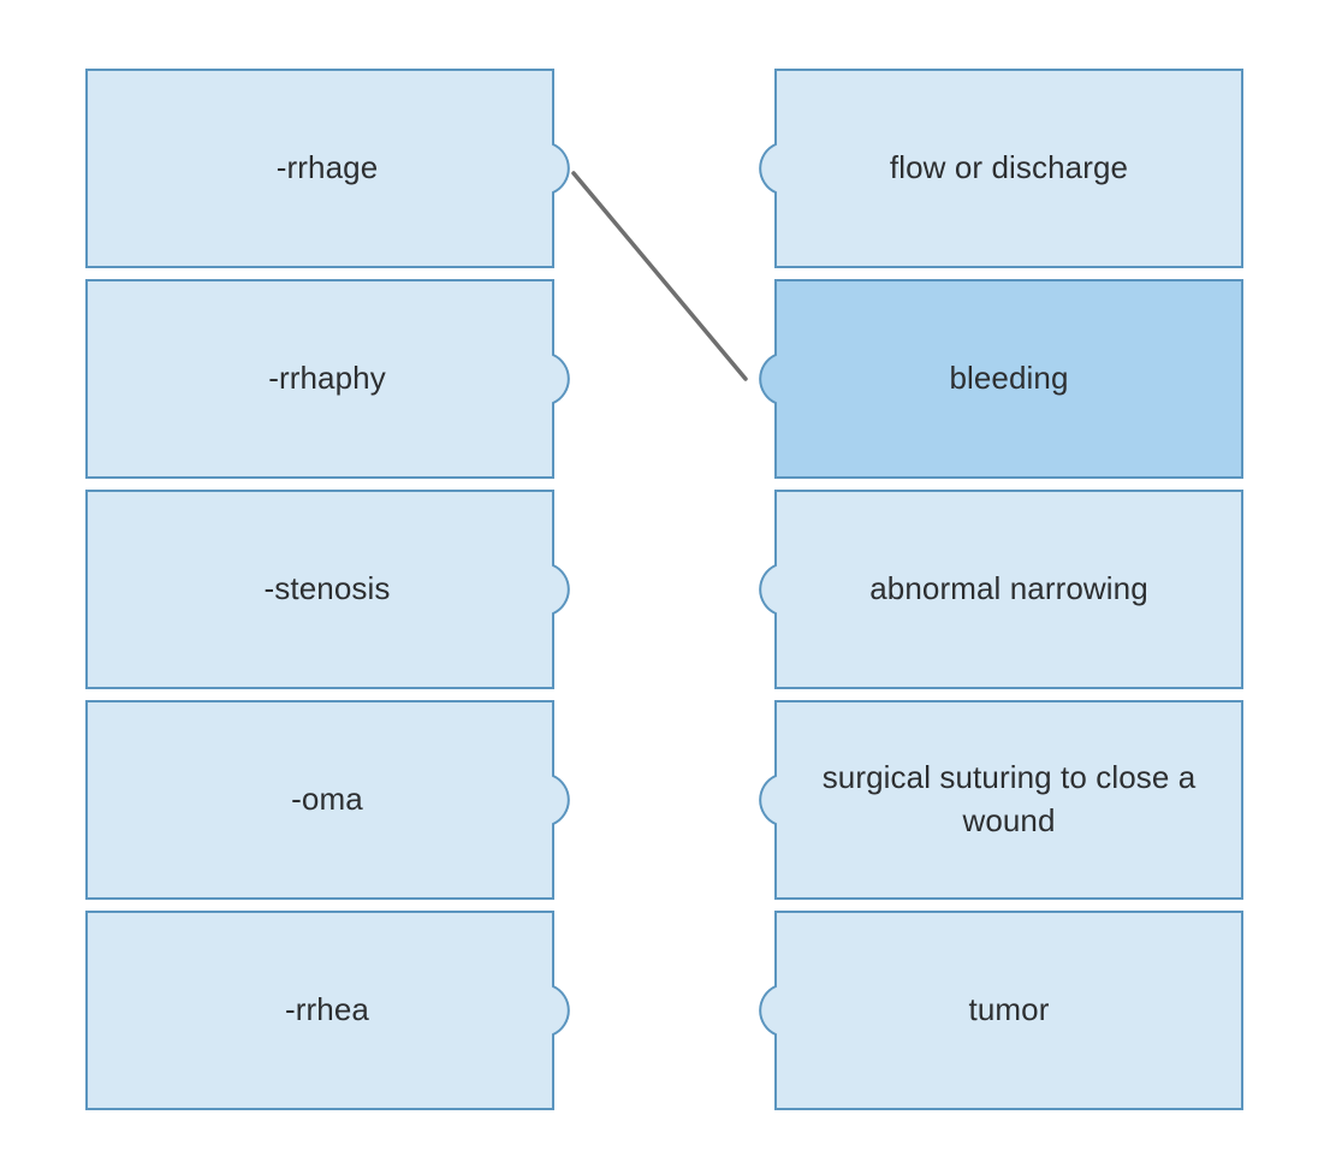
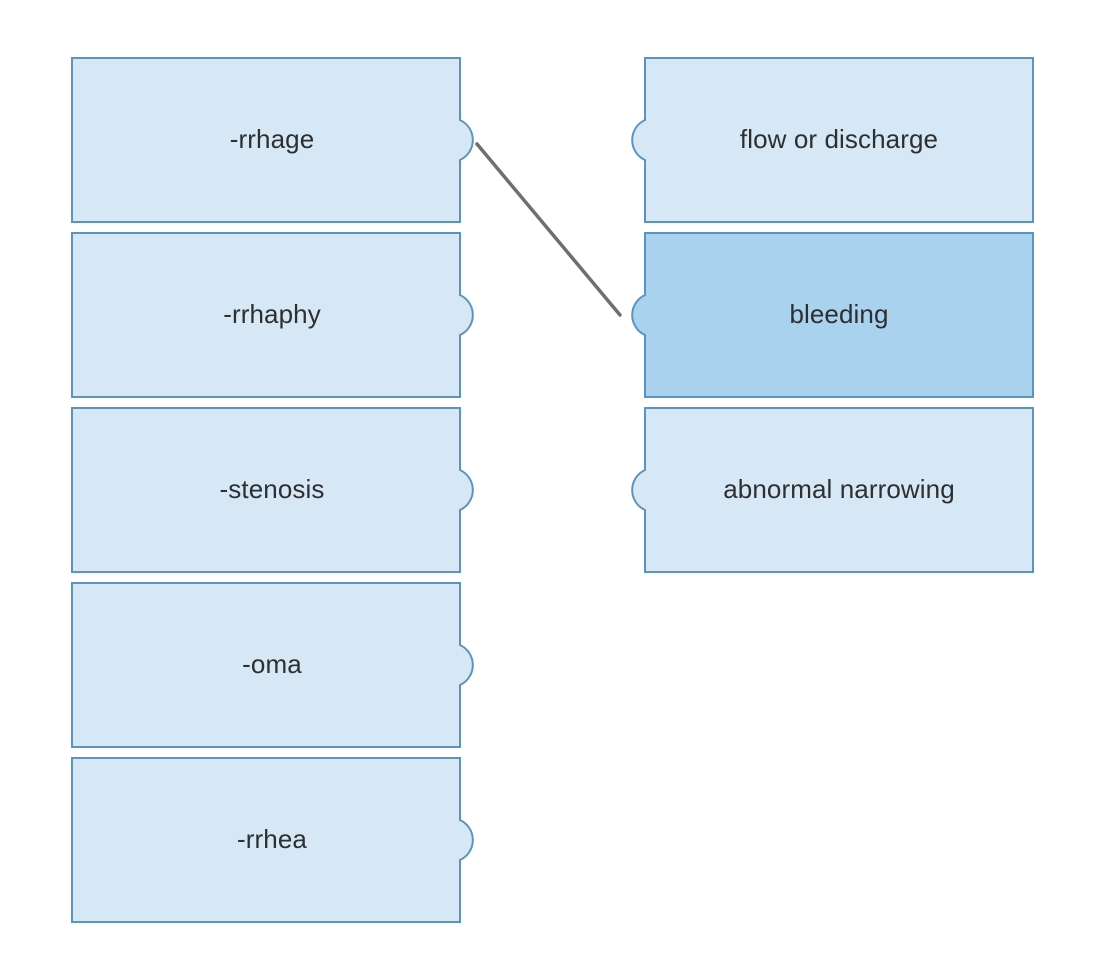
  -rrhage
  -rrhaphy
  -stenosis
  -oma
  -rrhea
  flow or discharge
  bleeding
  abnormal narrowing
- surgical suturing to close a wound
- tumor
